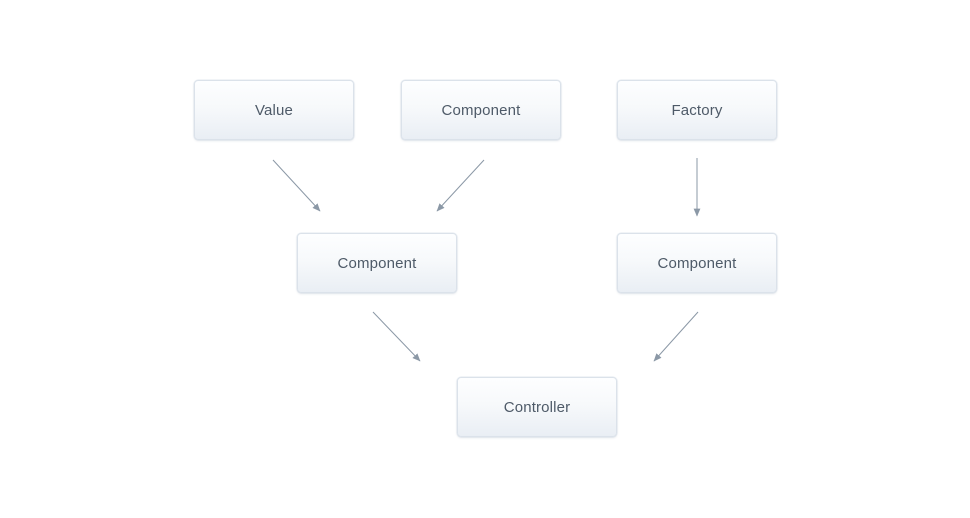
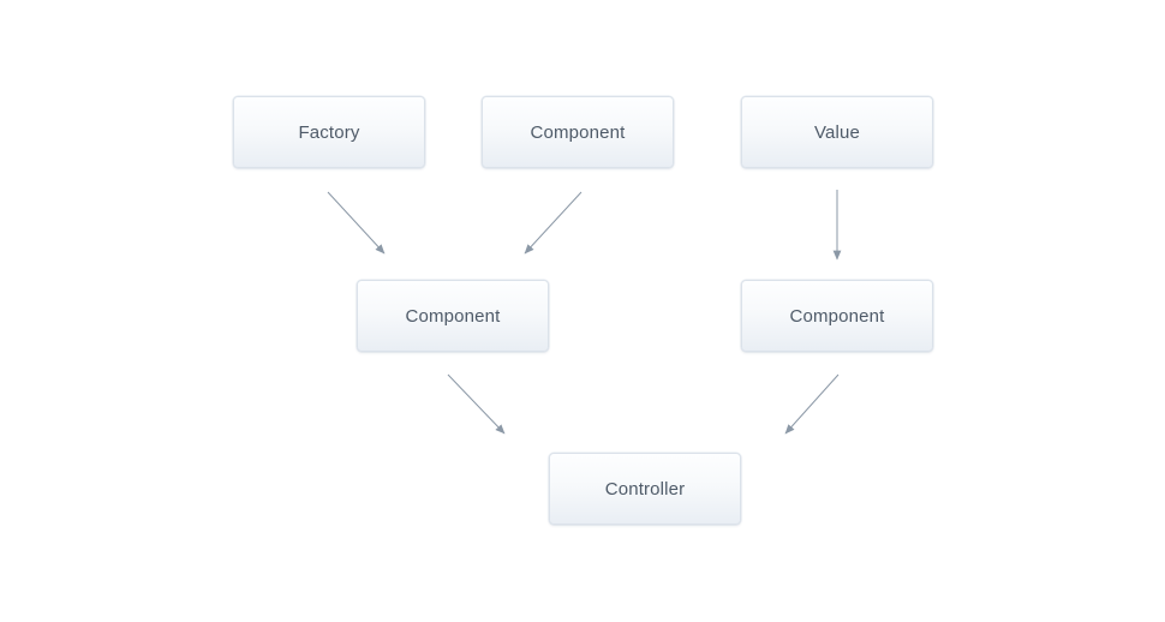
- Value
+ Factory
  Component
- Factory
+ Value
  Component
  Component
  Controller
